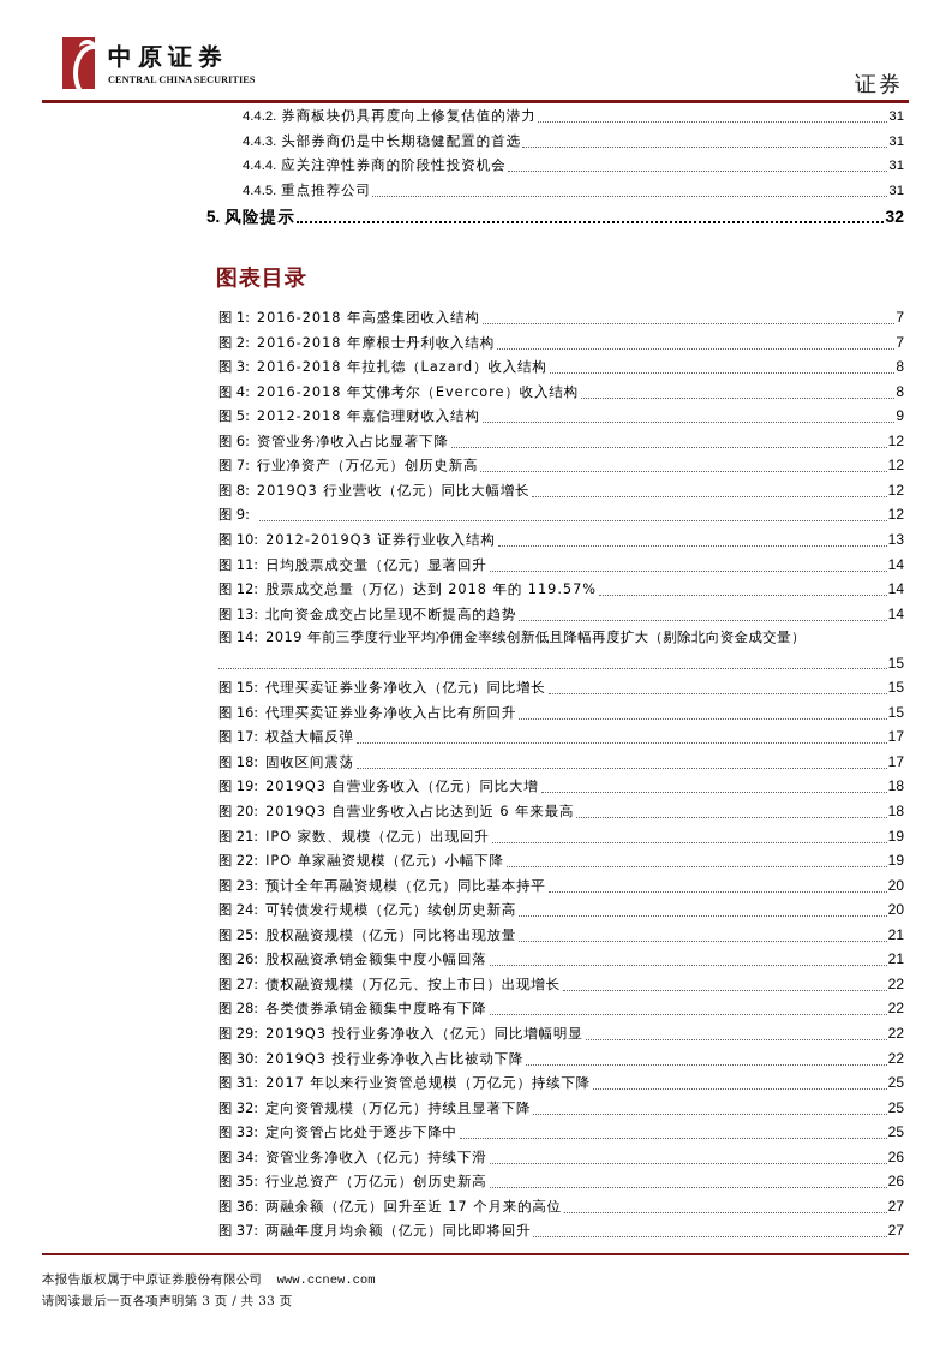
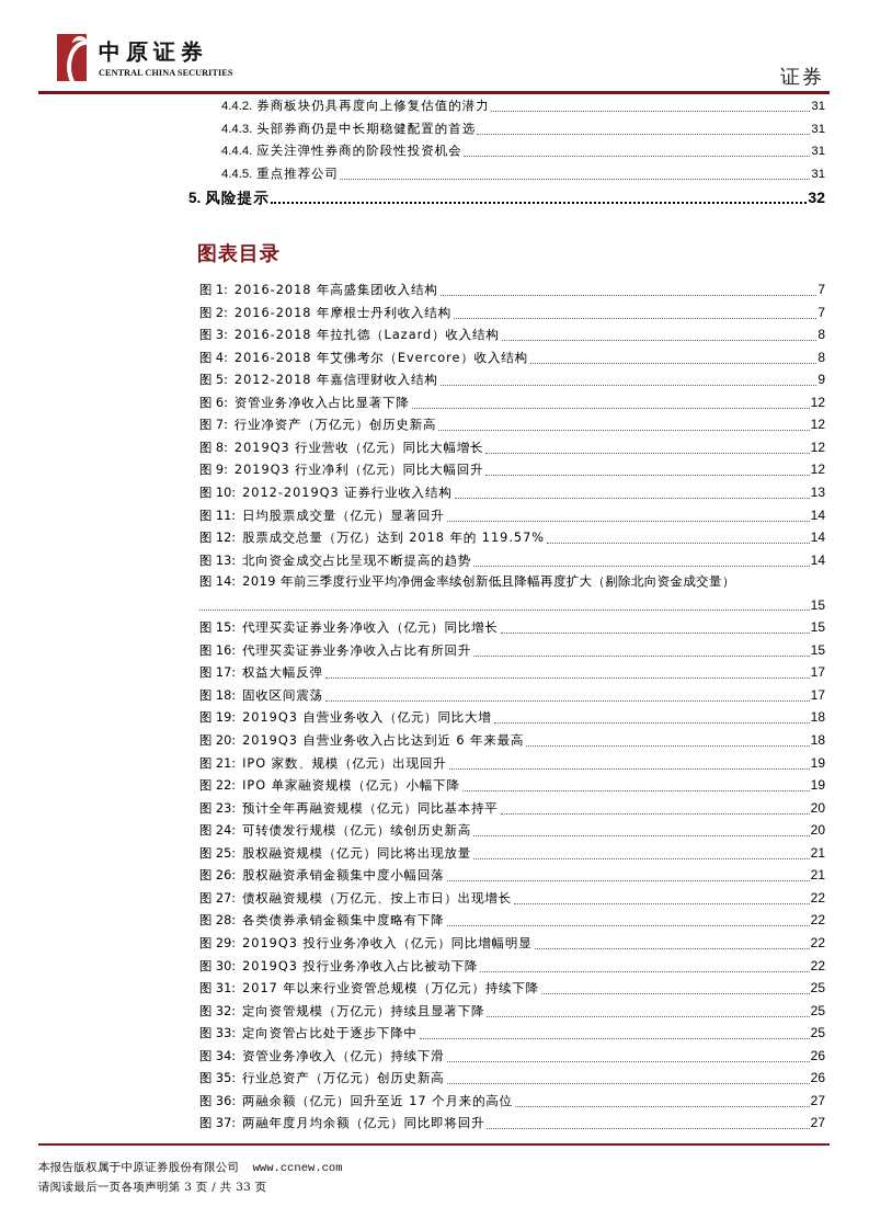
  中原证券
  CENTRAL CHINA SECURITIES
  证券
  4.4.2.
  券商板块仍具再度向上修复估值的潜力
  31
  4.4.3.
  头部券商仍是中长期稳健配置的首选
  31
  4.4.4.
  应关注弹性券商的阶段性投资机会
  31
  4.4.5.
  重点推荐公司
  31
  5.
  风险提示
  32
  图表目录
  图 1:
  2016-2018 年高盛集团收入结构
  7
  图 2:
  2016-2018 年摩根士丹利收入结构
  7
  图 3:
  2016-2018 年拉扎德（Lazard）收入结构
  8
  图 4:
  2016-2018 年艾佛考尔（Evercore）收入结构
  8
  图 5:
  2012-2018 年嘉信理财收入结构
  9
  图 6:
  资管业务净收入占比显著下降
  12
  图 7:
  行业净资产（万亿元）创历史新高
  12
  图 8:
  2019Q3 行业营收（亿元）同比大幅增长
  12
  图 9:
+ 2019Q3 行业净利（亿元）同比大幅回升
  12
  图 10:
  2012-2019Q3 证券行业收入结构
  13
  图 11:
  日均股票成交量（亿元）显著回升
  14
  图 12:
  股票成交总量（万亿）达到 2018 年的 119.57%
  14
  图 13:
  北向资金成交占比呈现不断提高的趋势
  14
  图 14:
  2019 年前三季度行业平均净佣金率续创新低且降幅再度扩大（剔除北向资金成交量）
  15
  图 15:
  代理买卖证券业务净收入（亿元）同比增长
  15
  图 16:
  代理买卖证券业务净收入占比有所回升
  15
  图 17:
  权益大幅反弹
  17
  图 18:
  固收区间震荡
  17
  图 19:
  2019Q3 自营业务收入（亿元）同比大增
  18
  图 20:
  2019Q3 自营业务收入占比达到近 6 年来最高
  18
  图 21:
  IPO 家数、规模（亿元）出现回升
  19
  图 22:
  IPO 单家融资规模（亿元）小幅下降
  19
  图 23:
  预计全年再融资规模（亿元）同比基本持平
  20
  图 24:
  可转债发行规模（亿元）续创历史新高
  20
  图 25:
  股权融资规模（亿元）同比将出现放量
  21
  图 26:
  股权融资承销金额集中度小幅回落
  21
  图 27:
  债权融资规模（万亿元、按上市日）出现增长
  22
  图 28:
  各类债券承销金额集中度略有下降
  22
  图 29:
  2019Q3 投行业务净收入（亿元）同比增幅明显
  22
  图 30:
  2019Q3 投行业务净收入占比被动下降
  22
  图 31:
  2017 年以来行业资管总规模（万亿元）持续下降
  25
  图 32:
  定向资管规模（万亿元）持续且显著下降
  25
  图 33:
  定向资管占比处于逐步下降中
  25
  图 34:
  资管业务净收入（亿元）持续下滑
  26
  图 35:
  行业总资产（万亿元）创历史新高
  26
  图 36:
  两融余额（亿元）回升至近 17 个月来的高位
  27
  图 37:
  两融年度月均余额（亿元）同比即将回升
  27
  本报告版权属于中原证券股份有限公司 www.ccnew.com
  请阅读最后一页各项声明第 3 页 / 共 33 页
